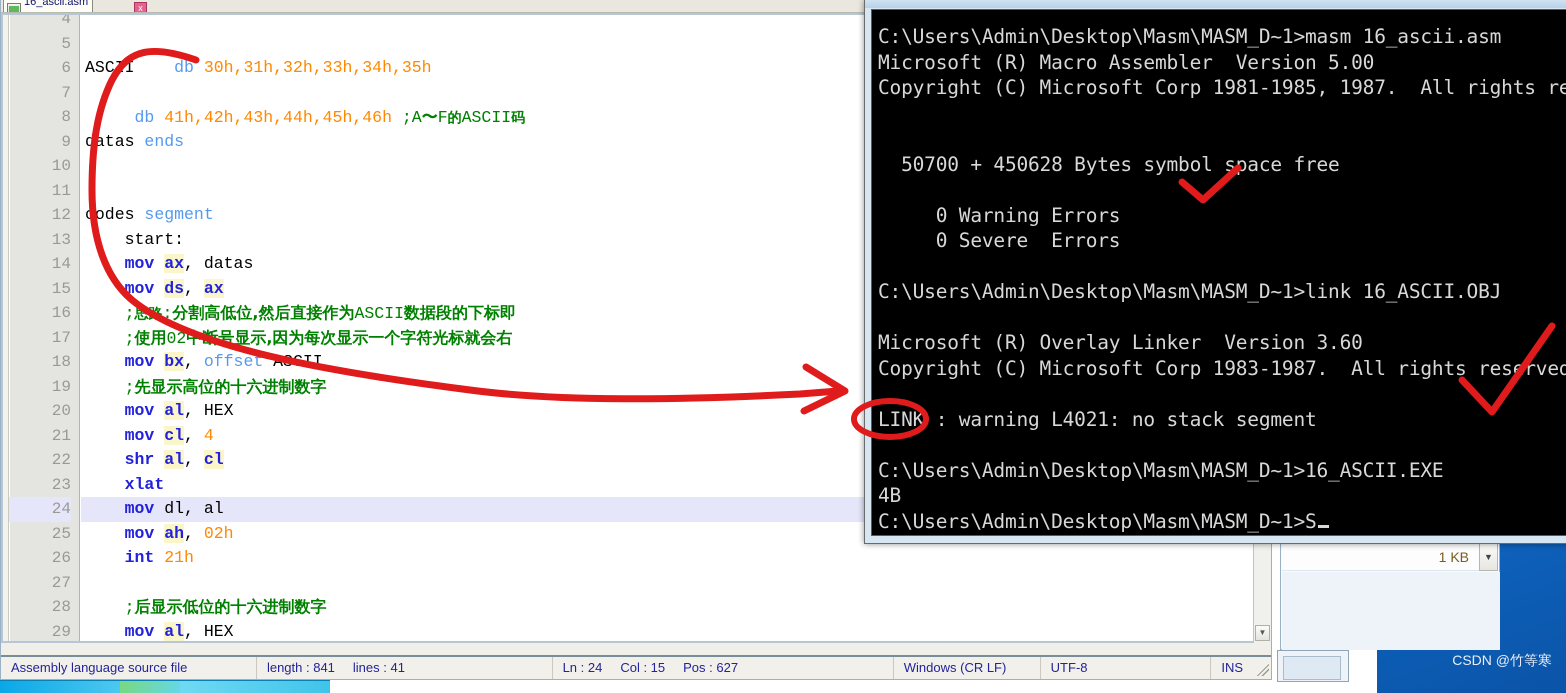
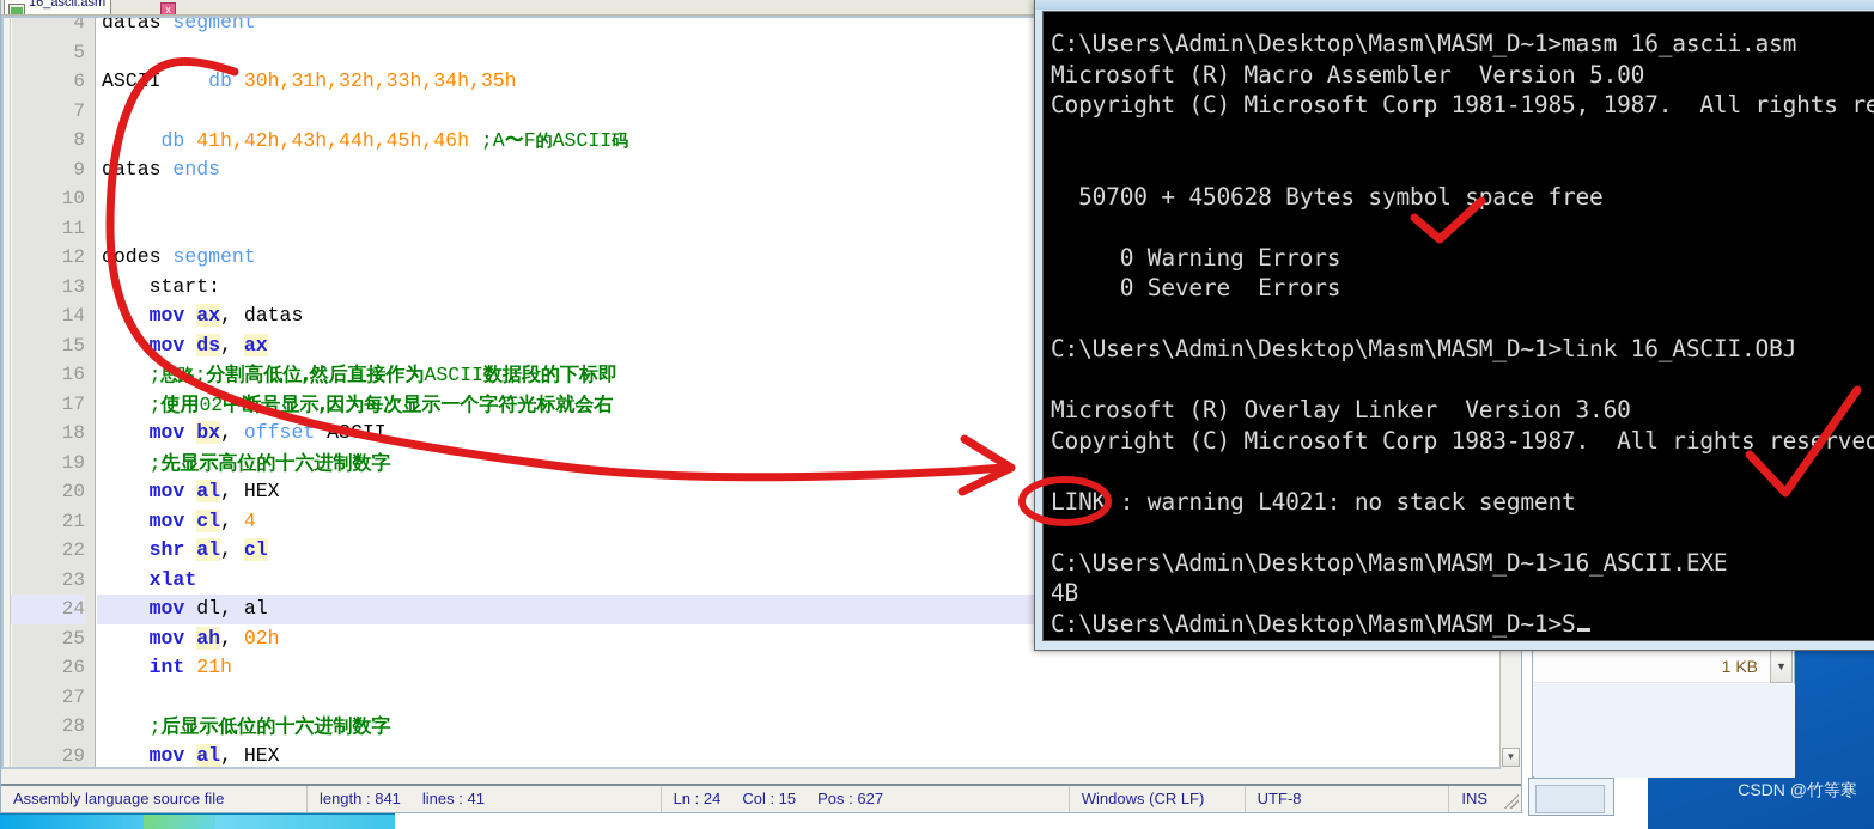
  CSDN @竹等寒
  1 KB
  ▼
  16_ascii.asm
  x
  4
  5
  6
  7
  8
  9
  10
  11
  12
  13
  14
  15
  16
  17
  18
  19
  20
  21
  22
  23
  24
  25
  26
  27
  28
  29
+ datas segment
  ASCI db 30h,31h,32h,33h,34h,35h
  db 41h,42h,43h,44h,45h,46h ;A〜F的ASCII码
  datas ends
  odes segment
  start:
  mov ax, datas
  mov ds, ax
  ;思 :分割高低位,然后直接作为ASCII数据段的下标即
  ;使用02 号显示,因为每次显示一个字符光标就会右
  mov bx, offset I
  ;先显示高位的十六进制数字
  mov al, HEX
  mov cl, 4
  shr al, cl
  xlat
  mov dl, al
  mov ah, 02h
  int 21h
  ;后显示低位的十六进制数字
  mov al, HEX
  ▼
  Assembly language source file
  length : 841 lines : 41
  Ln : 24 Col : 15 Pos : 627
  Windows (CR LF)
  UTF-8
  INS
  C:\Users\Admin\Desktop\Masm\MASM_D~1>masm 16_ascii.asm
  Microsoft (R) Macro Assembler Version 5.00
  Copyright (C) Microsoft Corp 1981-1985, 1987. All rights re
  50700 + 450628 Bytes symbol space free
  0 Warning Errors
  0 Severe Errors
  C:\Users\Admin\Desktop\Masm\MASM_D~1>link 16_ASCII.OBJ
  Microsoft (R) Overlay Linker Version 3.60
  Copyright (C) Microsoft Corp 1983-1987. All rights resrved
  LINK : warning L4021: no stack segment
  C:\Users\Admin\Desktop\Masm\MASM_D~1>16_ASCII.EXE
  4B
  C:\Users\Admin\Desktop\Masm\MASM_D~1>S
